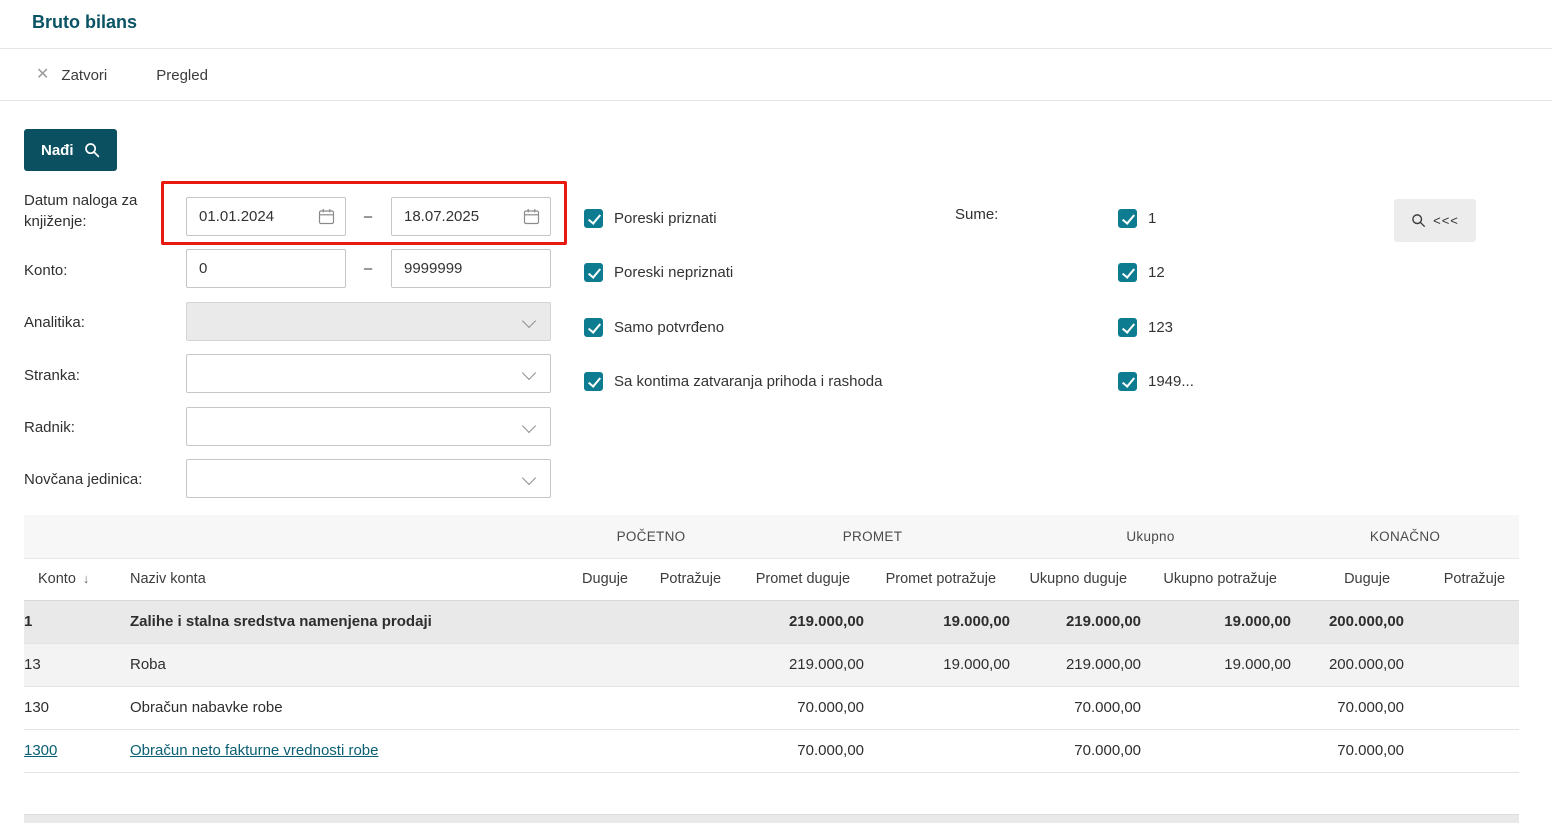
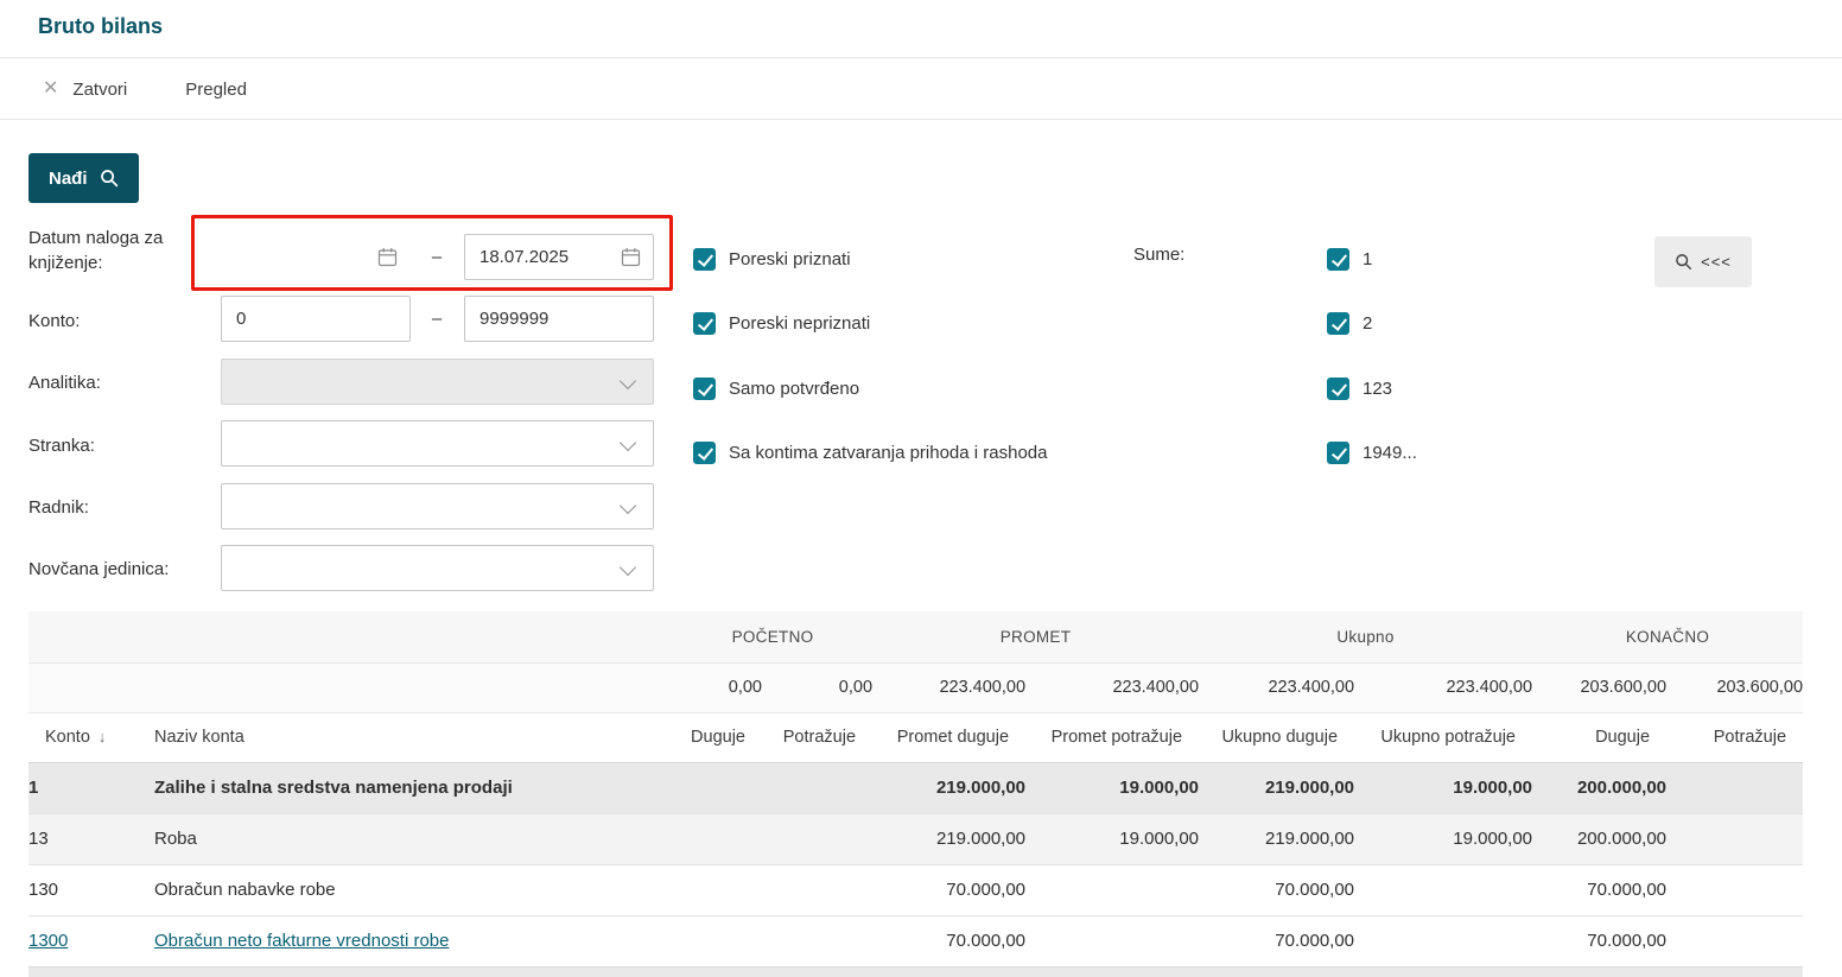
  Bruto bilans
  ✕
  Zatvori
  Pregled
  Nađi
  Datum naloga za knjiženje:
  Konto:
  Analitika:
  Stranka:
  Radnik:
  Novčana jedinica:
- 01.01.2024
  –
  18.07.2025
  0
  –
  9999999
  Poreski priznati
  Poreski nepriznati
  Samo potvrđeno
  Sa kontima zatvaranja prihoda i rashoda
  Sume:
  1
- 12
+ 2
  123
  1949...
  <<<
  	POČETNO	PROMET	Ukupno	KONAČNO
+ 	0,00	0,00	223.400,00	223.400,00	223.400,00	223.400,00	203.600,00	203.600,00
  Konto ↓	Naziv konta	Duguje	Potražuje	Promet duguje	Promet potražuje	Ukupno duguje	Ukupno potražuje	Duguje	Potražuje
  1	Zalihe i stalna sredstva namenjena prodaji			219.000,00	19.000,00	219.000,00	19.000,00	200.000,00
  13	Roba			219.000,00	19.000,00	219.000,00	19.000,00	200.000,00
  130	Obračun nabavke robe			70.000,00		70.000,00		70.000,00
  1300	Obračun neto fakturne vrednosti robe			70.000,00		70.000,00		70.000,00
